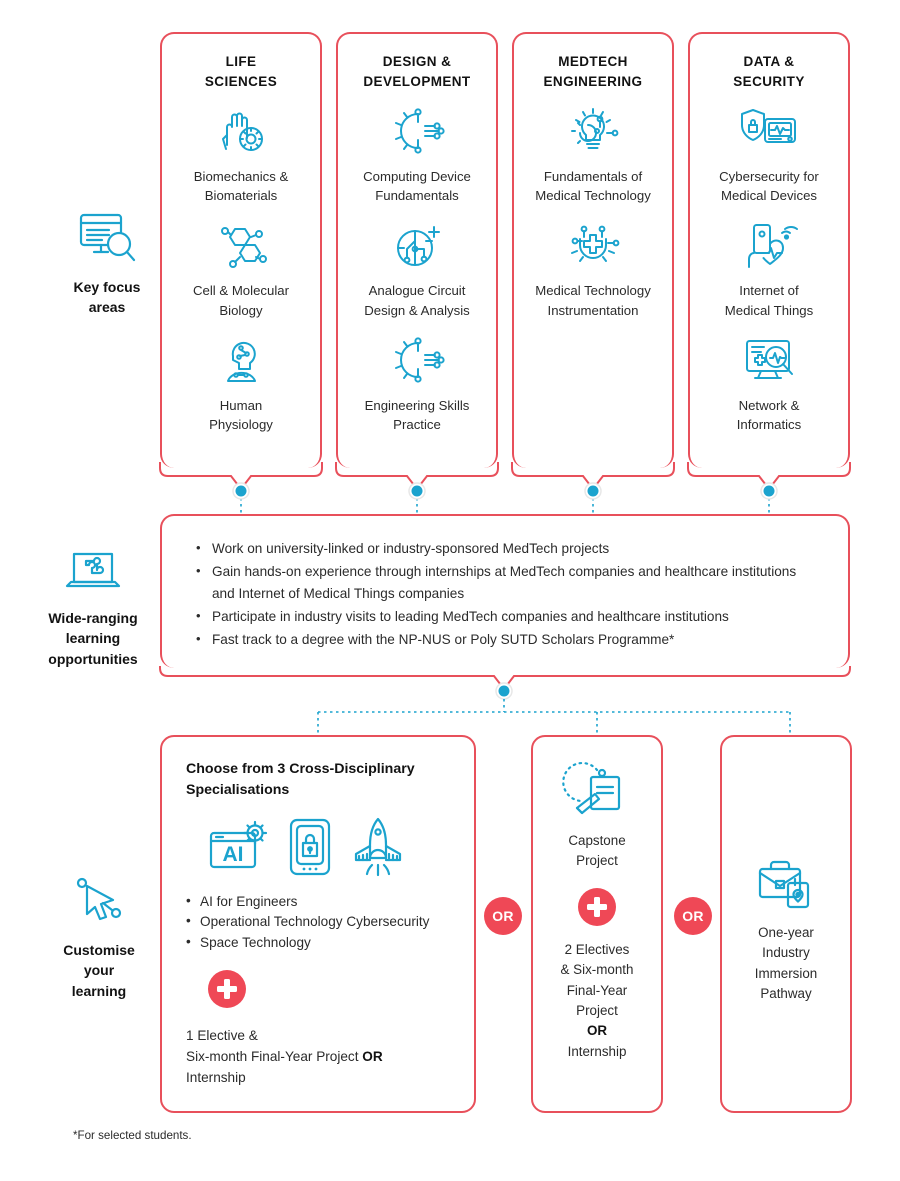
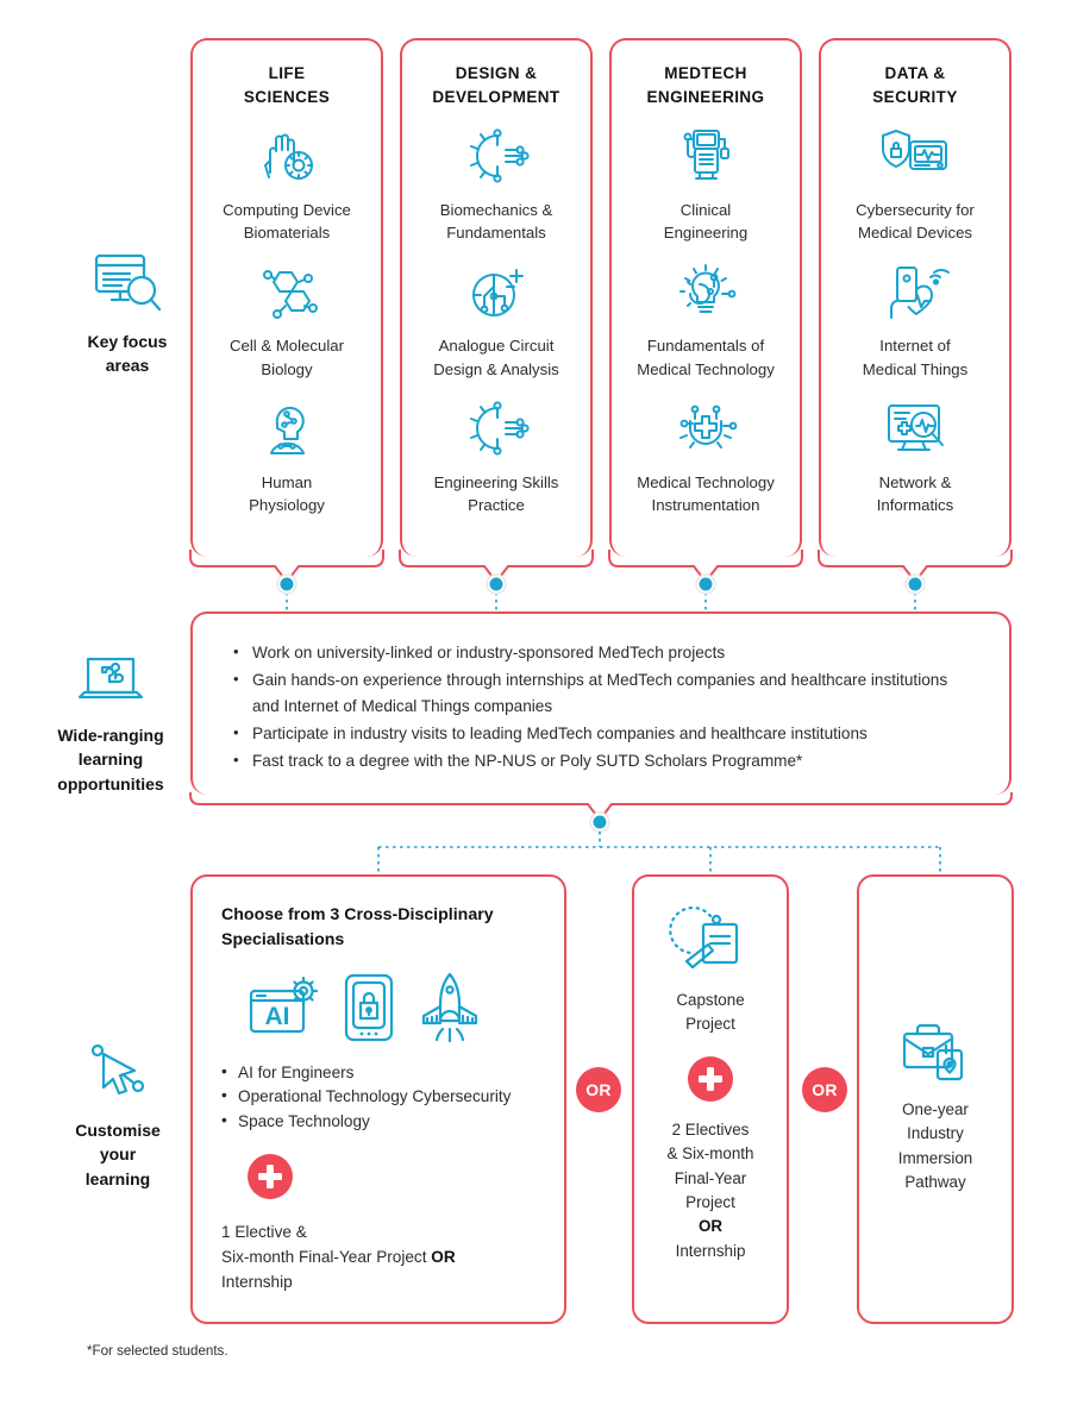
  Key focus
  areas
  Wide-ranging
  learning
  opportunities
  Customise
  your
  learning
  LIFE
  SCIENCES
- Biomechanics &
+ Computing Device
  Biomaterials
  Cell & Molecular
  Biology
  Human
  Physiology
  DESIGN &
  DEVELOPMENT
- Computing Device
+ Biomechanics &
  Fundamentals
  Analogue Circuit
  Design & Analysis
  Engineering Skills
  Practice
  MEDTECH
  ENGINEERING
+ Clinical
+ Engineering
  Fundamentals of
  Medical Technology
  Medical Technology
  Instrumentation
  DATA &
  SECURITY
  Cybersecurity for
  Medical Devices
  Internet of
  Medical Things
  Network &
  Informatics
  Work on university-linked or industry-sponsored MedTech projects
  Gain hands-on experience through internships at MedTech companies and healthcare institutions and Internet of Medical Things companies
  Participate in industry visits to leading MedTech companies and healthcare institutions
  Fast track to a degree with the NP-NUS or Poly SUTD Scholars Programme*
  Choose from 3 Cross-Disciplinary Specialisations
  AI
  AI for Engineers
  Operational Technology Cybersecurity
  Space Technology
  1 Elective &
  Six-month Final-Year Project OR
  Internship
  Capstone
  Project
  2 Electives
  & Six-month
  Final-Year
  Project
  OR
  Internship
  One-year
  Industry
  Immersion
  Pathway
  OR
  OR
  *For selected students.
